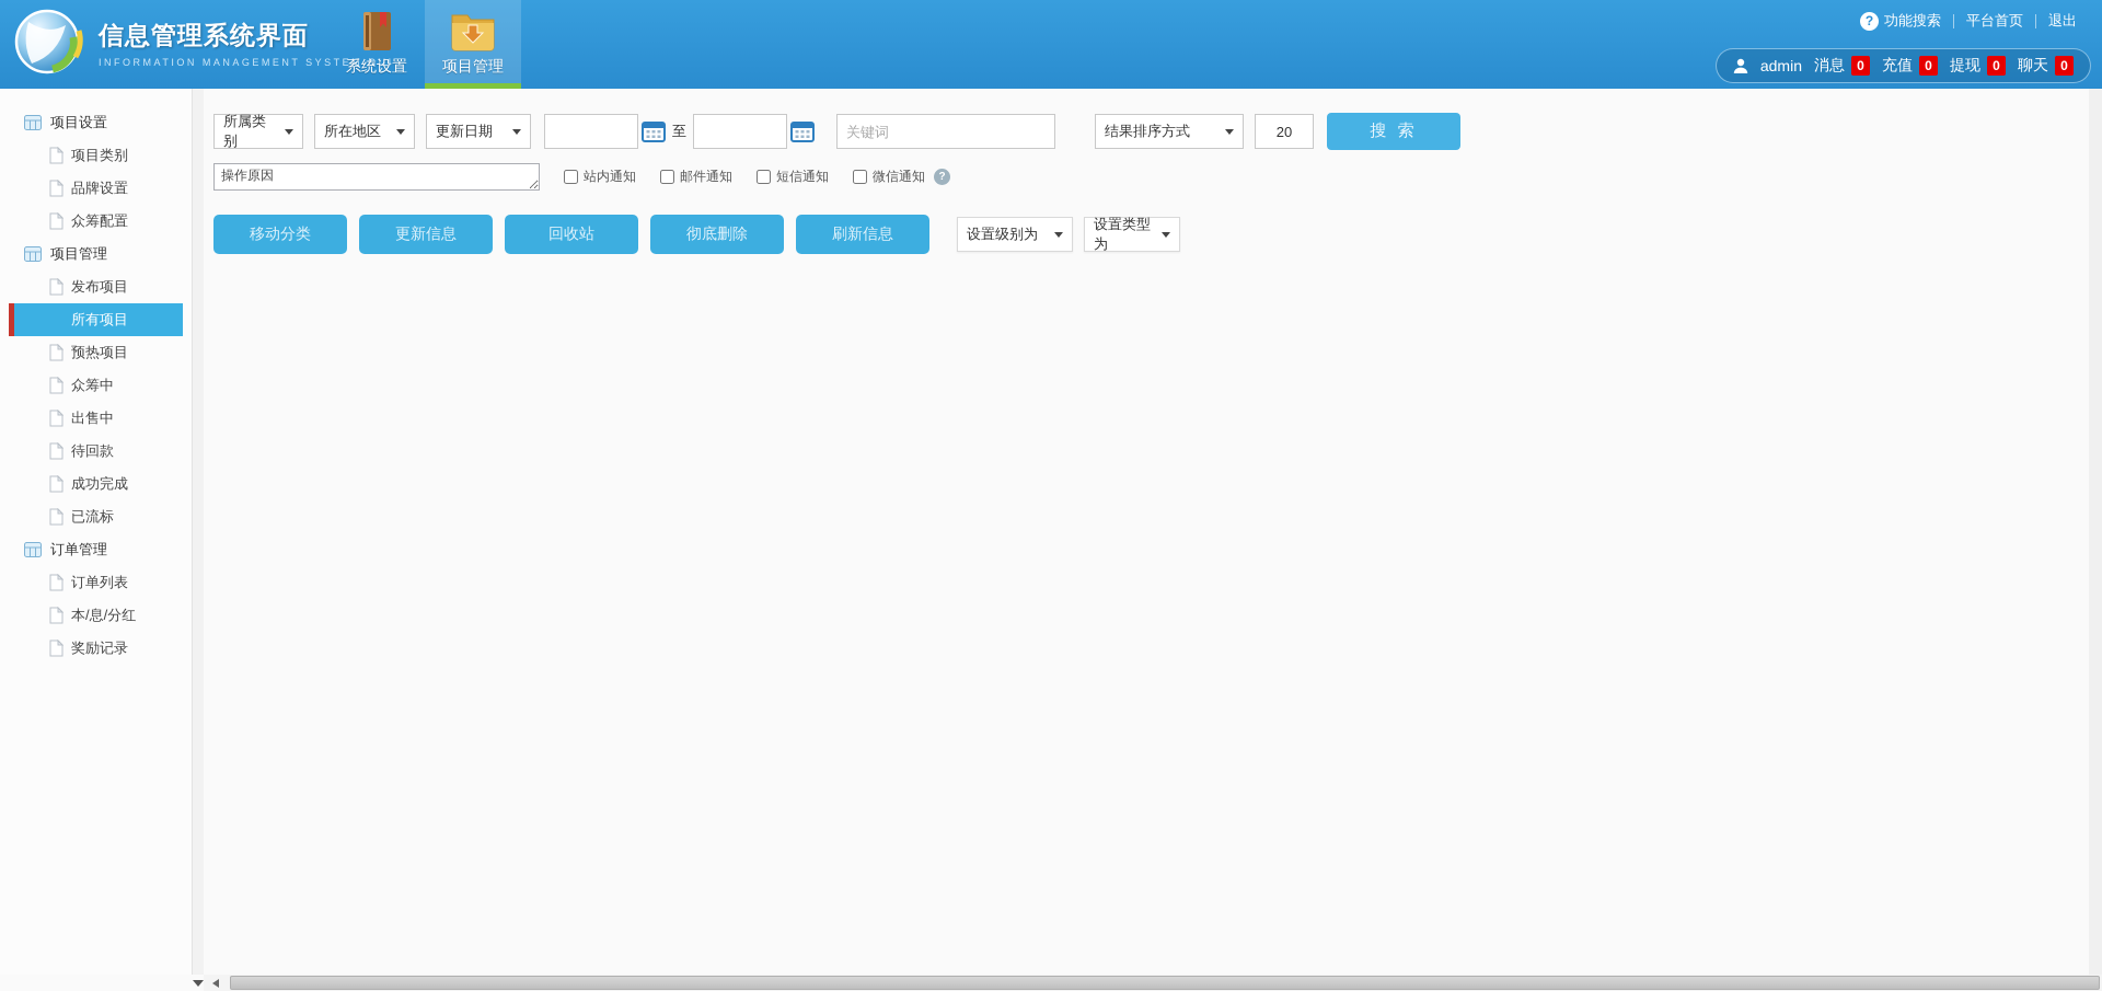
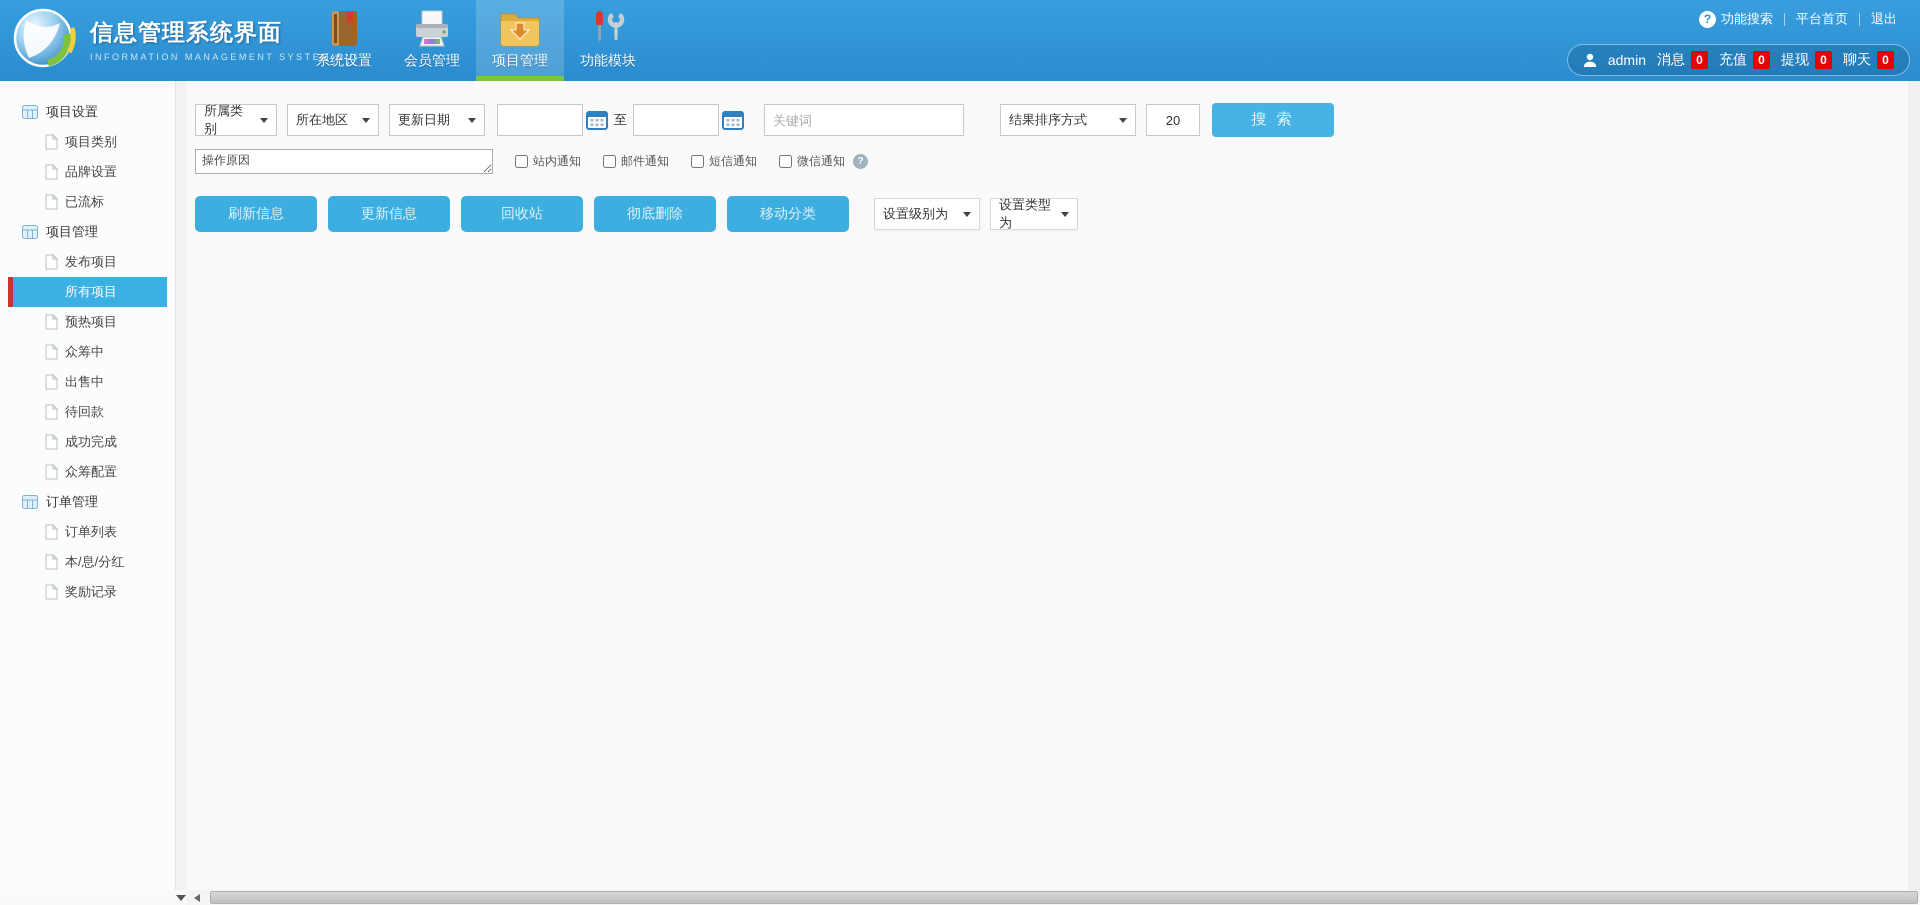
  信息管理系统界面
  INFORMATION MANAGEMENT SYSTEM GUI
  系统设置
+ 会员管理
  项目管理
+ 功能模块
  功能搜索
  平台首页
  退出
  admin
  消息
  0
  充值
  0
  提现
  0
  聊天
  0
  项目设置
  项目类别
  品牌设置
- 众筹配置
+ 已流标
  项目管理
  发布项目
  所有项目
  预热项目
  众筹中
  出售中
  待回款
  成功完成
- 已流标
+ 众筹配置
  订单管理
  订单列表
  本/息/分红
  奖励记录
  所属类别
  所在地区
  更新日期
  至
  关键词
  结果排序方式
  20
  搜 索
  操作原因
  站内通知
  邮件通知
  短信通知
  微信通知
- 移动分类
+ 刷新信息
  更新信息
  回收站
  彻底删除
- 刷新信息
+ 移动分类
  设置级别为
  设置类型为
